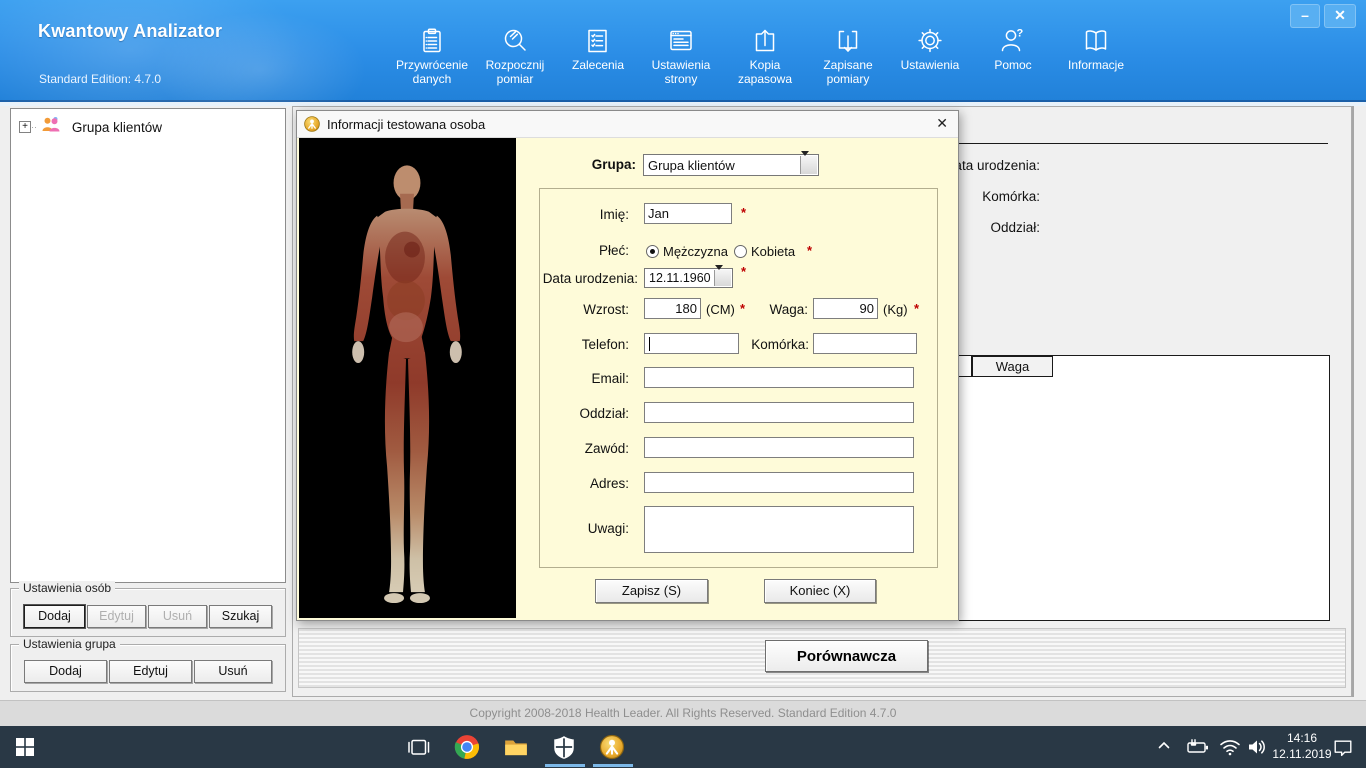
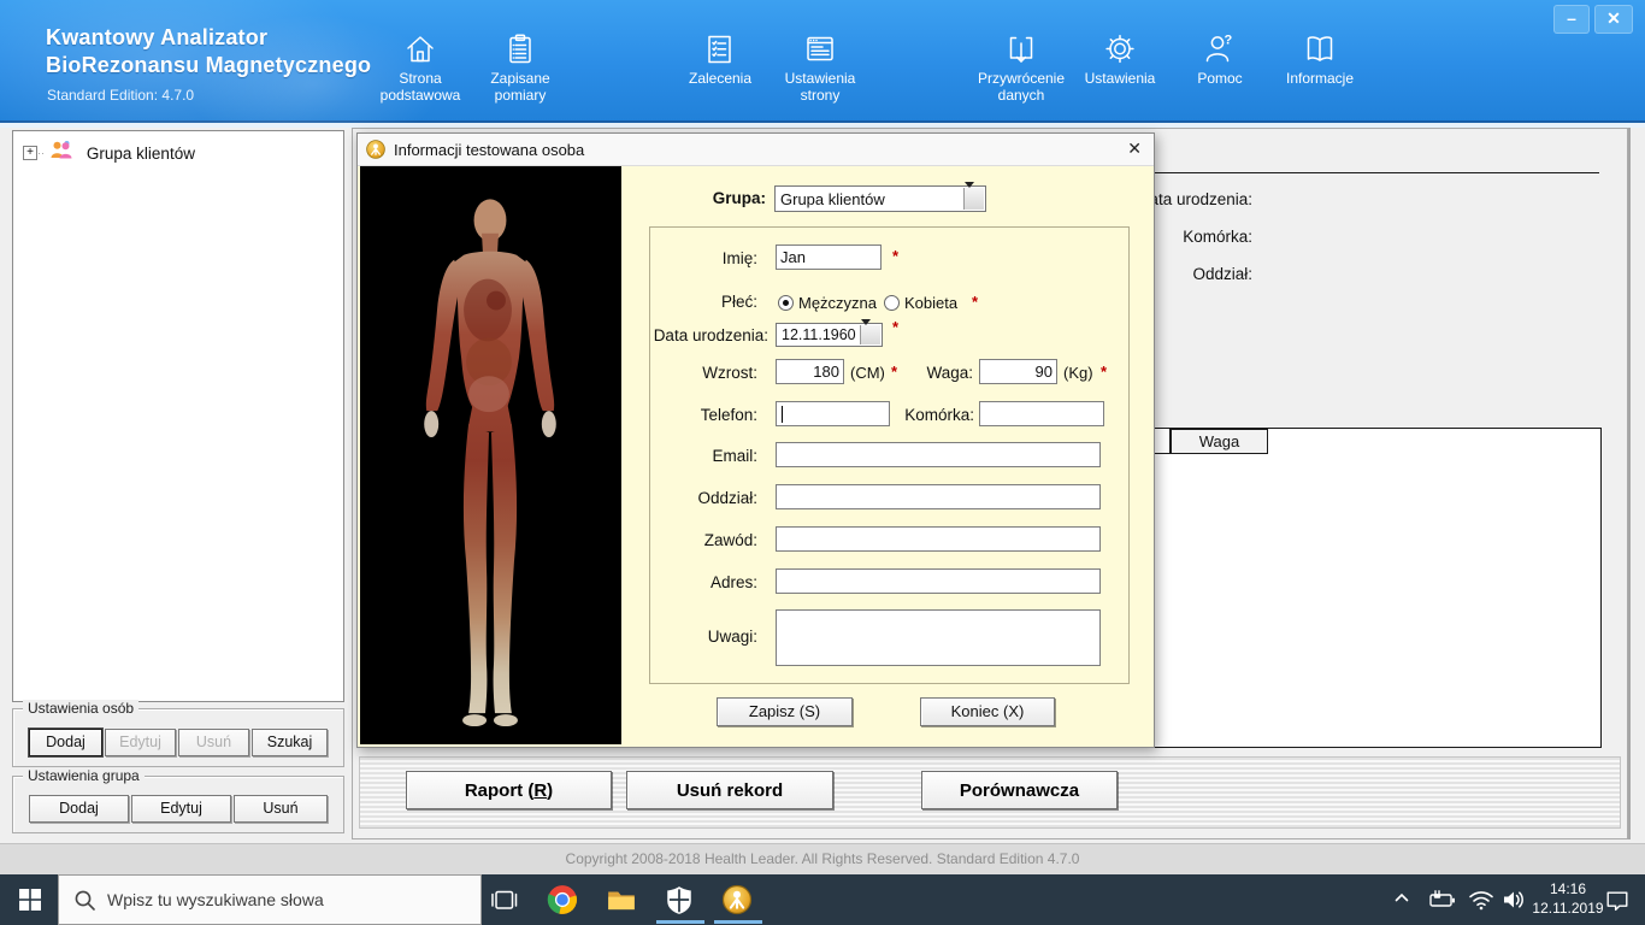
  Kwantowy Analizator
+ BioRezonansu Magnetycznego
  Standard Edition: 4.7.0
+ Strona podstawowa
- Przywrócenie danych
+ Zapisane pomiary
- Rozpocznij pomiar
  Zalecenia
  Ustawienia strony
- Kopia zapasowa
- Zapisane pomiary
+ Przywrócenie danych
  Ustawienia
  ?
  Pomoc
  Informacje
  –
  ✕
  ta urodzenia:
  Komórka:
  Oddział:
  Waga
+ Raport (R)
+ Usuń rekord
  Porównawcza
  + ·· Grupa klientów
  Ustawienia osób
  Dodaj
  Edytuj
  Usuń
  Szukaj
  Ustawienia grupa
  Dodaj
  Edytuj
  Usuń
  Informacji testowana osoba
  ✕
  Grupa:
  Grupa klientów
  Imię:
  Jan
  *
  Płeć:
  Mężczyzna
  Kobieta
  *
  Data urodzenia:
  12.11.1960
  *
  Wzrost:
  180
  (CM)
  *
  Waga:
  90
  (Kg)
  *
  Telefon:
  Komórka:
  Email:
  Oddział:
  Zawód:
  Adres:
  Uwagi:
  Zapisz (S)
  Koniec (X)
  Copyright 2008-2018 Health Leader. All Rights Reserved. Standard Edition 4.7.0
+ Wpisz tu wyszukiwane słowa
  14:16
  12.11.2019
